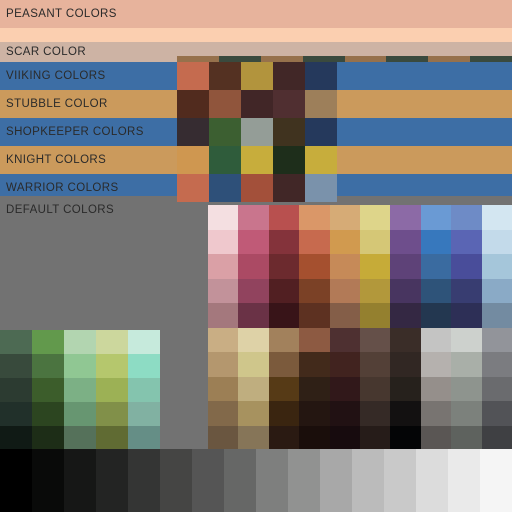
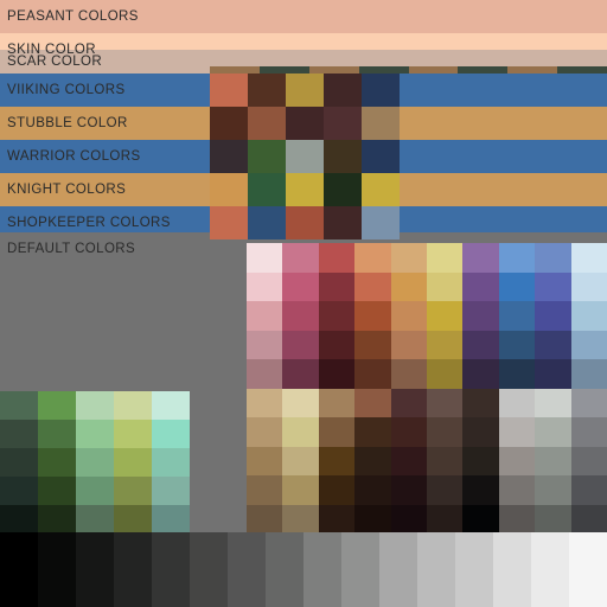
  PEASANT COLORS
+ SKIN COLOR
  SCAR COLOR
  VIIKING COLORS
  STUBBLE COLOR
- SHOPKEEPER COLORS
+ WARRIOR COLORS
  KNIGHT COLORS
- WARRIOR COLORS
+ SHOPKEEPER COLORS
  DEFAULT COLORS
